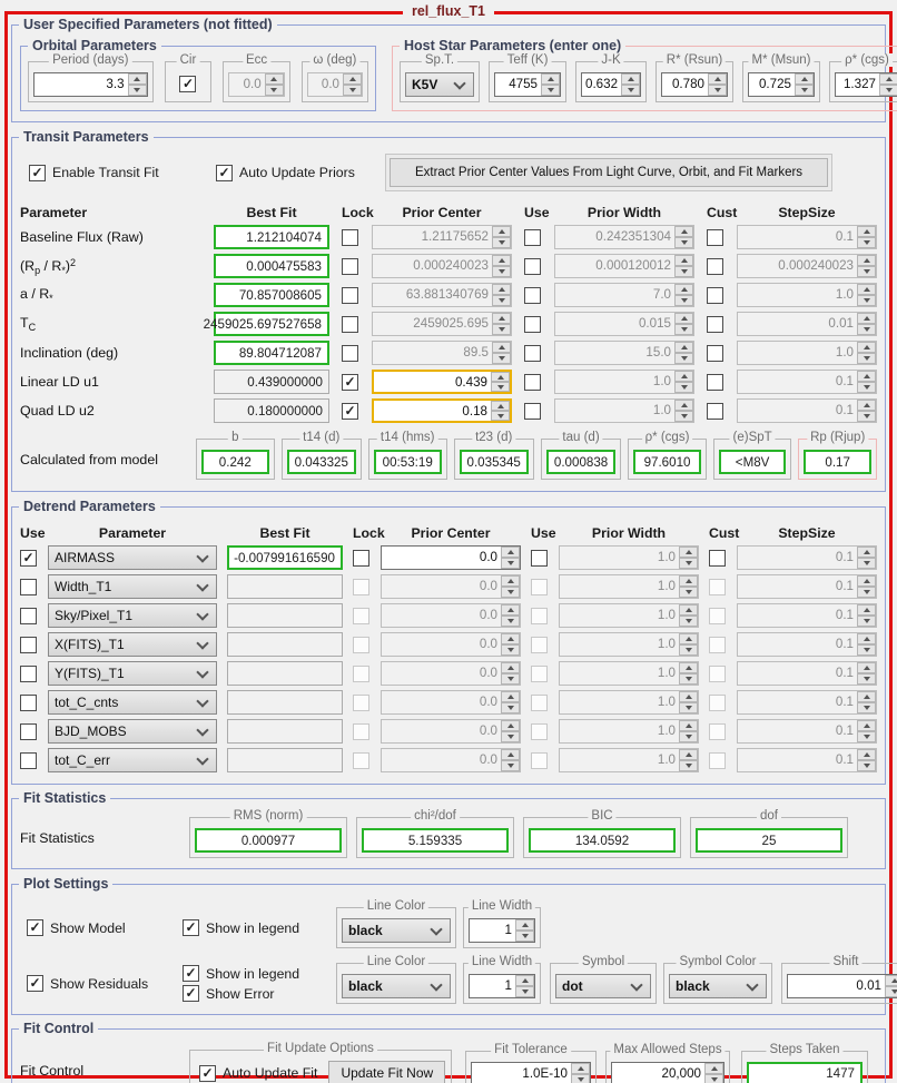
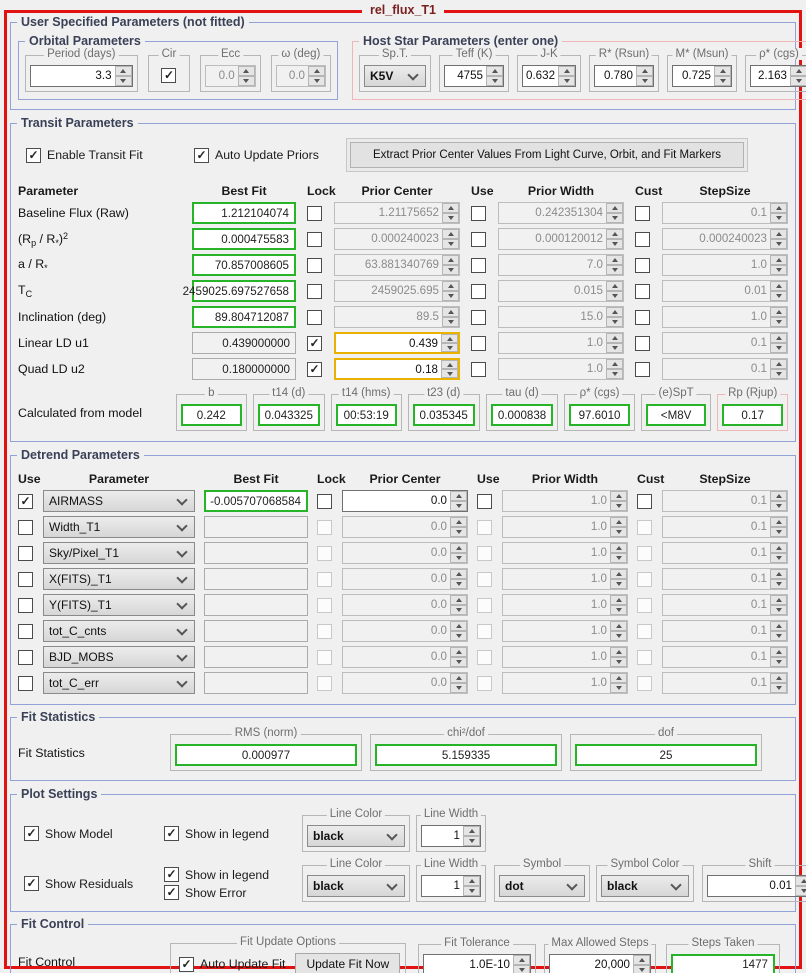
  rel_flux_T1
  User Specified Parameters (not fitted)
  Orbital Parameters
  Period (days)
  3.3
  Cir
  Ecc
  0.0
  ω (deg)
  0.0
  Host Star Parameters (enter one)
  Sp.T.
  K5V
  Teff (K)
  4755
  J-K
  0.632
  R* (Rsun)
  0.780
  M* (Msun)
  0.725
  ρ* (cgs)
- 1.327
+ 2.163
  Transit Parameters
  Enable Transit Fit
  Auto Update Priors
  Extract Prior Center Values From Light Curve, Orbit, and Fit Markers
  Parameter
  Best Fit
  Lock
  Prior Center
  Use
  Prior Width
  Cust
  StepSize
  Baseline Flux (Raw)
  1.212104074
  1.21175652
  0.242351304
  0.1
  (Rp / R*)2
  0.000475583
  0.000240023
  0.000120012
  0.000240023
  a / R*
  70.857008605
  63.881340769
  7.0
  1.0
  TC
  2459025.697527658
  2459025.695
  0.015
  0.01
  Inclination (deg)
  89.804712087
  89.5
  15.0
  1.0
  Linear LD u1
  0.439000000
  0.439
  1.0
  0.1
  Quad LD u2
  0.180000000
  0.18
  1.0
  0.1
  Calculated from model
  b
  0.242
  t14 (d)
  0.043325
  t14 (hms)
  00:53:19
  t23 (d)
  0.035345
  tau (d)
  0.000838
  ρ* (cgs)
  97.6010
  (e)SpT
  <M8V
  Rp (Rjup)
  0.17
  Detrend Parameters
  Use
  Parameter
  Best Fit
  Loc
  Prior Center
  Use
  Prior Width
  Cus
  StepSize
  AIRMASS
- -0.007991616590
+ -0.005707068584
  0.0
  1.0
  0.1
  Width_T1
  0.0
  1.0
  0.1
  Sky/Pixel_T1
  0.0
  1.0
  0.1
  X(FITS)_T1
  0.0
  1.0
  0.1
  Y(FITS)_T1
  0.0
  1.0
  0.1
  tot_C_cnts
  0.0
  1.0
  0.1
  BJD_MOBS
  0.0
  1.0
  0.1
  tot_C_err
  0.0
  1.0
  0.1
  Fit Statistics
  Fit Statistics
  RMS (norm)
  0.000977
  chi²/dof
  5.159335
- BIC
- 134.0592
  dof
  25
  Plot Settings
  Show Model
  Show in legend
  Line Color
  black
  Line Width
  1
  Show Residuals
  Show in legend
  Show Error
  Line Color
  black
  Line Width
  1
  Symbol
  dot
  Symbol Color
  black
  Shift
  0.01
  Fit Control
  Fit Control
  Fit Update Options
  Auto Update Fit
  Update Fit Now
  Fit Tolerance
  1.0E-10
  Max Allowed Steps
  20,000
  Steps Taken
  1477
